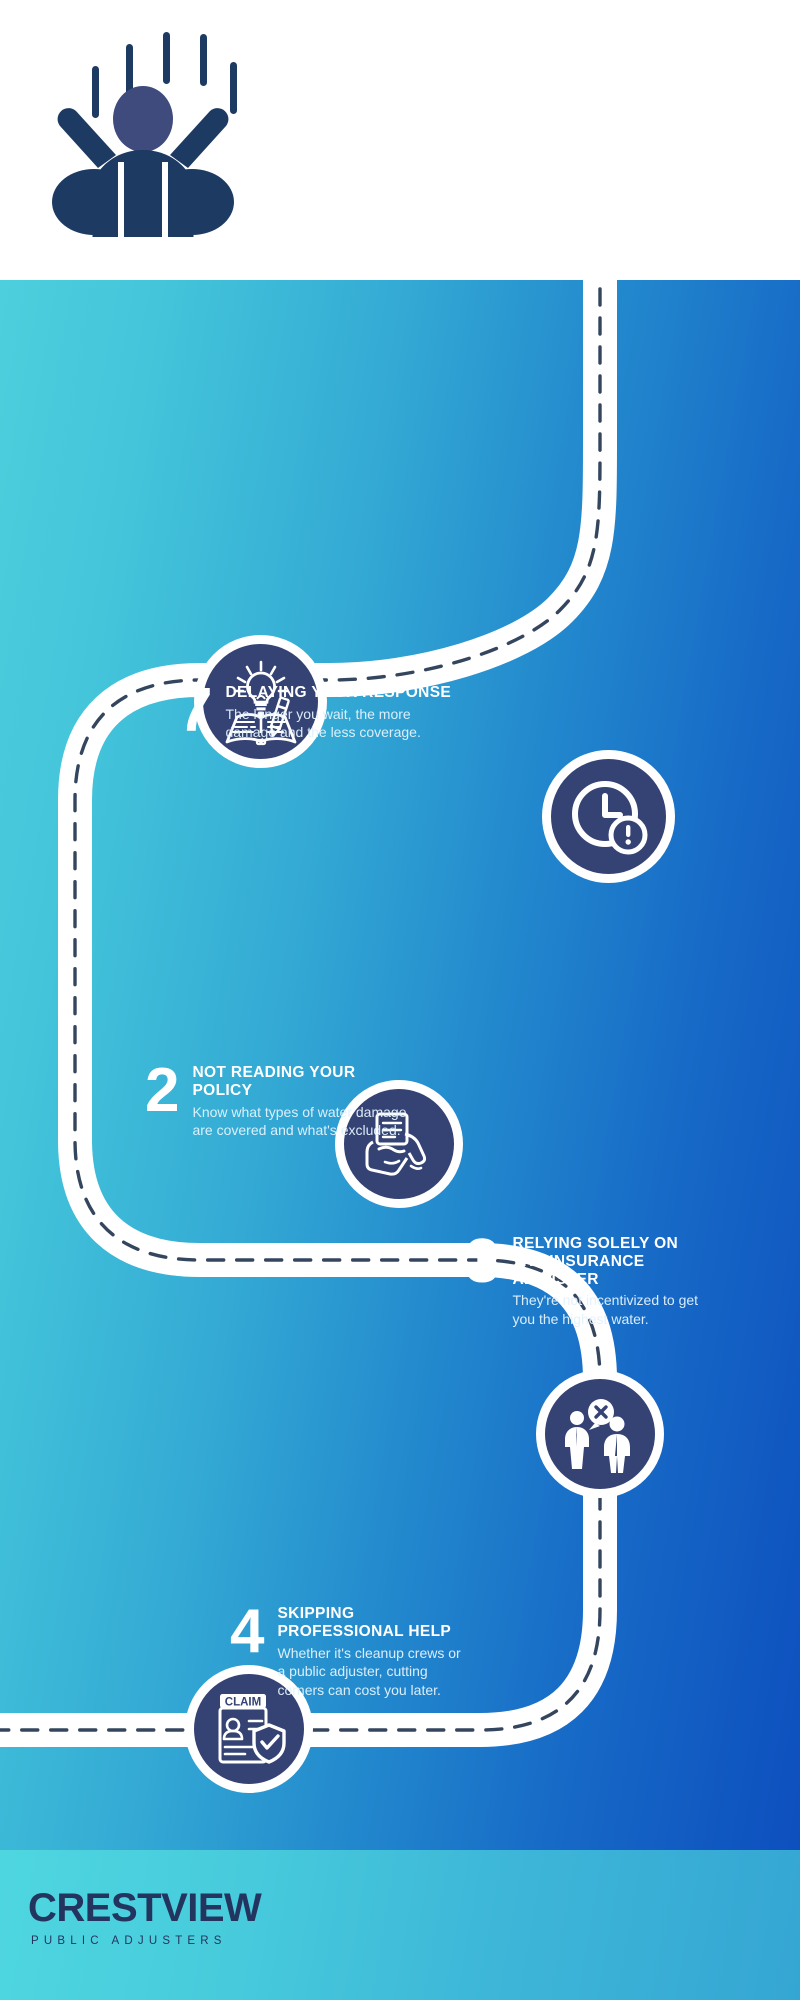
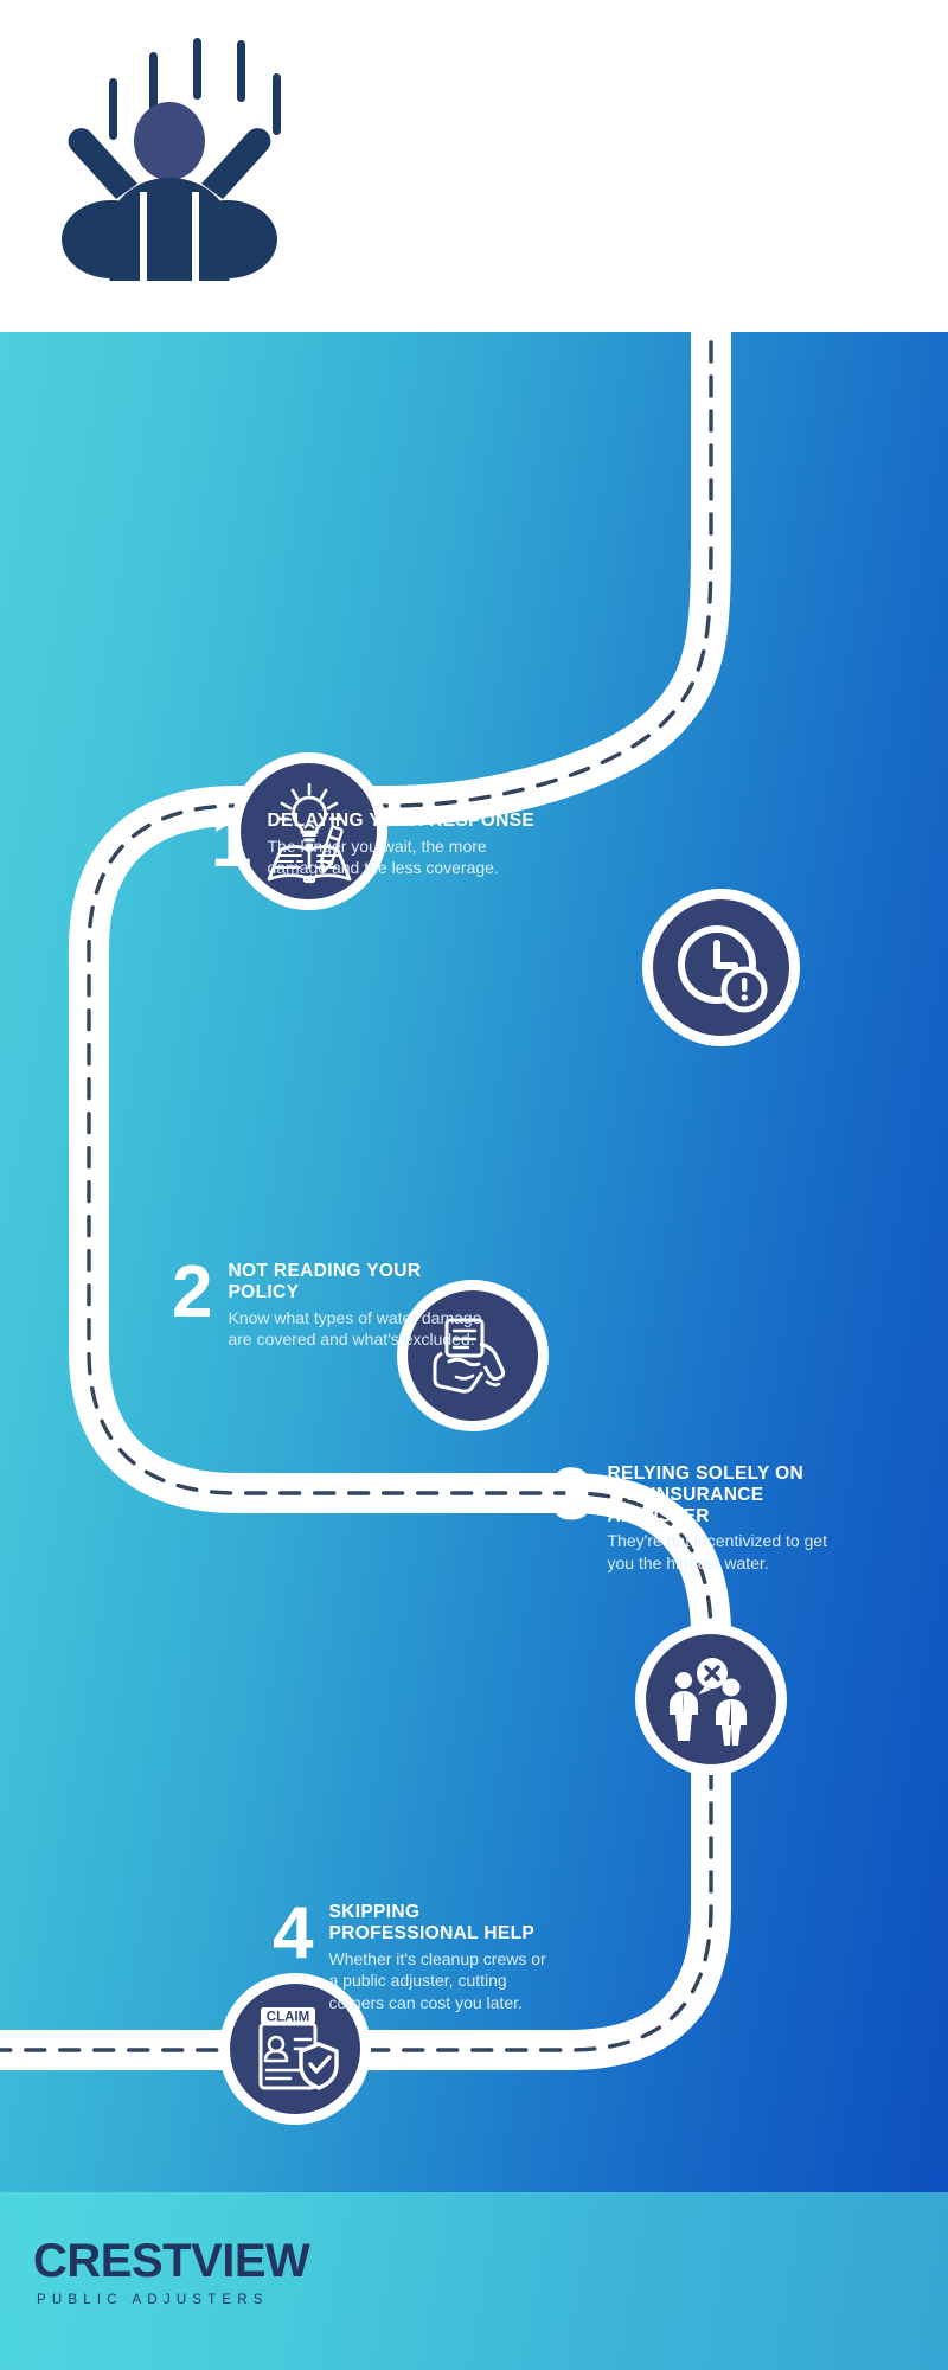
  CLAIM
- 7
+ 1
  DELAYING YOUR RESPONSE
  The longer you wait, the more damage and the less coverage.
  2
  NOT READING YOUR POLICY
  Know what types of water damage are covered and what's excluded.
  3
  RELYING SOLELY ON THE INSURANCE ADJUSTER
  They're not incentivized to get you the highest water.
  4
  SKIPPING PROFESSIONAL HELP
  Whether it's cleanup crews or a public adjuster, cutting corners can cost you later.
  CRESTVIEW
  PUBLIC ADJUSTERS
